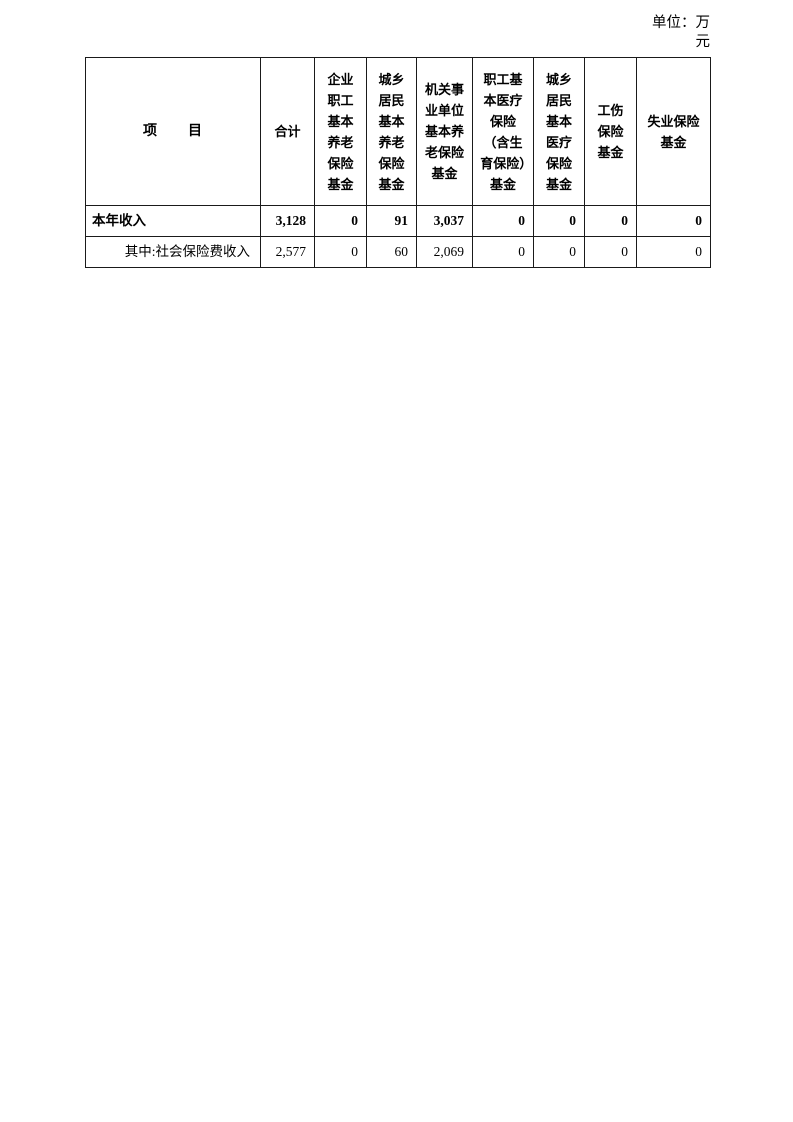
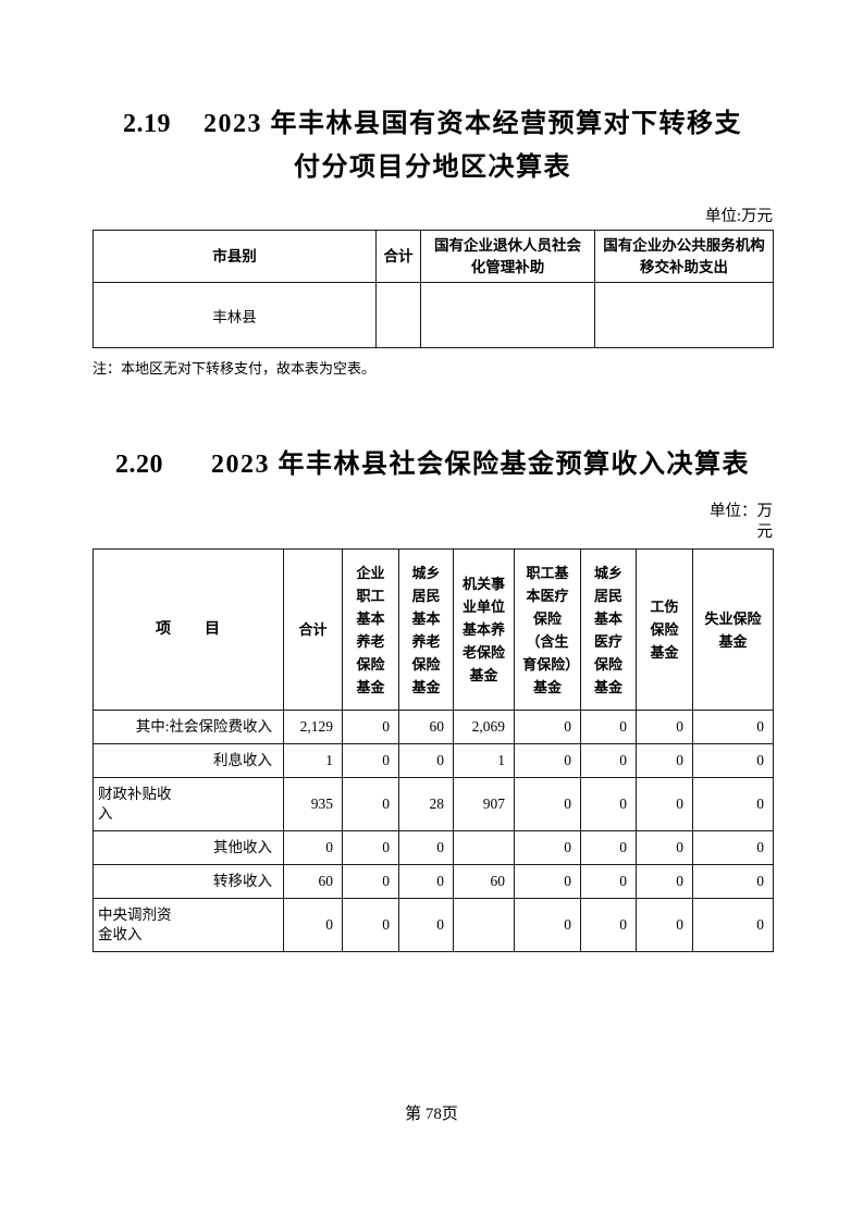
+ 2.19 2023 年丰林县国有资本经营预算对下转移支付分项目分地区决算表
+ 单位:万元
+ 市县别	合计	国有企业退休人员社会化管理补助	国有企业办公共服务机构移交补助支出
+ 丰林县
+ 注：本地区无对下转移支付，故本表为空表。
+ 2.20 2023 年丰林县社会保险基金预算收入决算表
  单位：万元
  项 目	合计	企业职工基本养老保险基金	城乡居民基本养老保险基金	机关事业单位基本养老保险基金	职工基本医疗保险（含生育保险）基金	城乡居民基本医疗保险基金	工伤保险基金	失业保险基金
- 本年收入	3,128	0	91	3,037	0	0	0	0
- 其中:社会保险费收入	2,577	0	60	2,069	0	0	0	0
+ 其中:社会保险费收入	2,129	0	60	2,069	0	0	0	0
+ 利息收入	1	0	0	1	0	0	0	0
+ 财政补贴收 入	935	0	28	907	0	0	0	0
+ 其他收入	0	0	0		0	0	0	0
+ 转移收入	60	0	0	60	0	0	0	0
+ 中央调剂资 金收入	0	0	0		0	0	0	0
+ 第 78页
